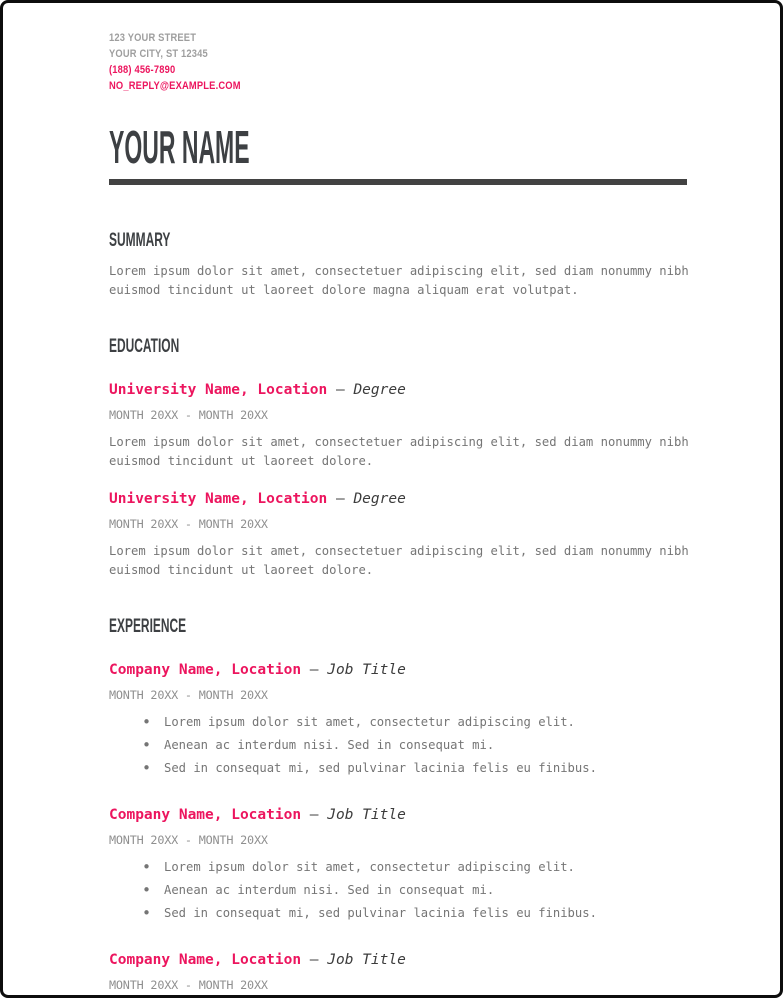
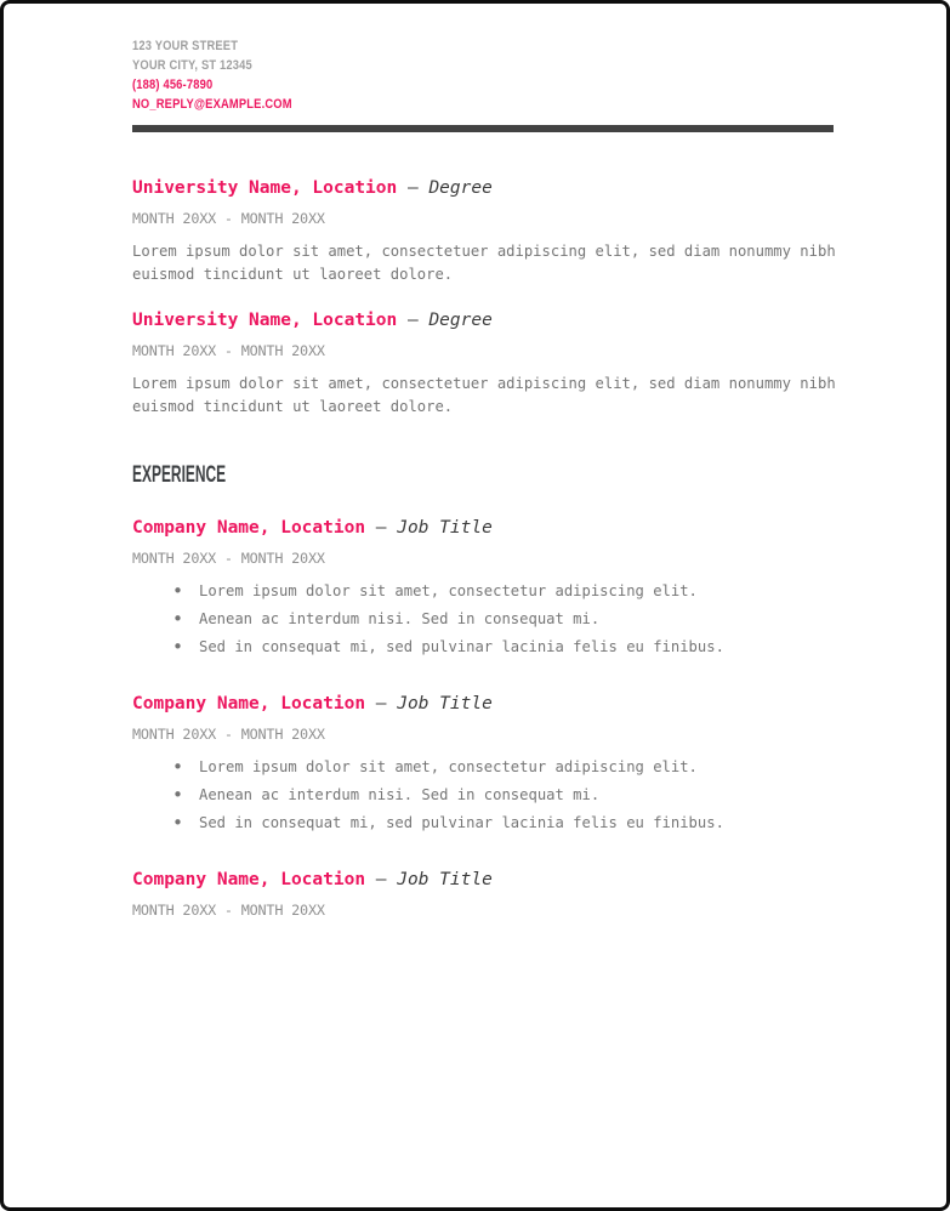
  123 YOUR STREET
  YOUR CITY, ST 12345
  (188) 456-7890
  NO_REPLY@EXAMPLE.COM
- YOUR NAME
- SUMMARY
- Lorem ipsum dolor sit amet, consectetuer adipiscing elit, sed diam nonummy nibh euismod tincidunt ut laoreet dolore magna aliquam erat volutpat.
- EDUCATION
  University Name, Location — Degree
  MONTH 20XX - MONTH 20XX
  Lorem ipsum dolor sit amet, consectetuer adipiscing elit, sed diam nonummy nibh euismod tincidunt ut laoreet dolore.
  University Name, Location — Degree
  MONTH 20XX - MONTH 20XX
  Lorem ipsum dolor sit amet, consectetuer adipiscing elit, sed diam nonummy nibh euismod tincidunt ut laoreet dolore.
  EXPERIENCE
  Company Name, Location — Job Title
  MONTH 20XX - MONTH 20XX
  Lorem ipsum dolor sit amet, consectetur adipiscing elit.
  Aenean ac interdum nisi. Sed in consequat mi.
  Sed in consequat mi, sed pulvinar lacinia felis eu finibus.
  Company Name, Location — Job Title
  MONTH 20XX - MONTH 20XX
  Lorem ipsum dolor sit amet, consectetur adipiscing elit.
  Aenean ac interdum nisi. Sed in consequat mi.
  Sed in consequat mi, sed pulvinar lacinia felis eu finibus.
  Company Name, Location — Job Title
  MONTH 20XX - MONTH 20XX
